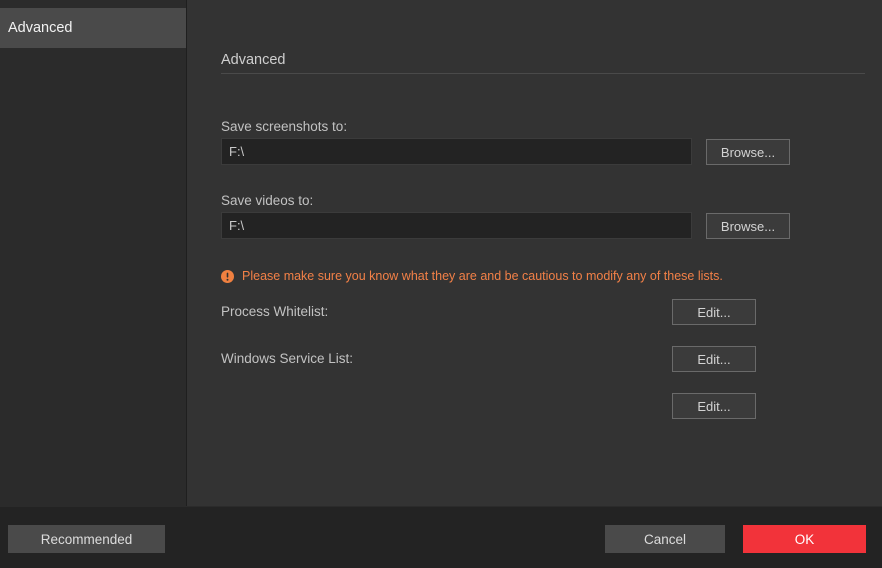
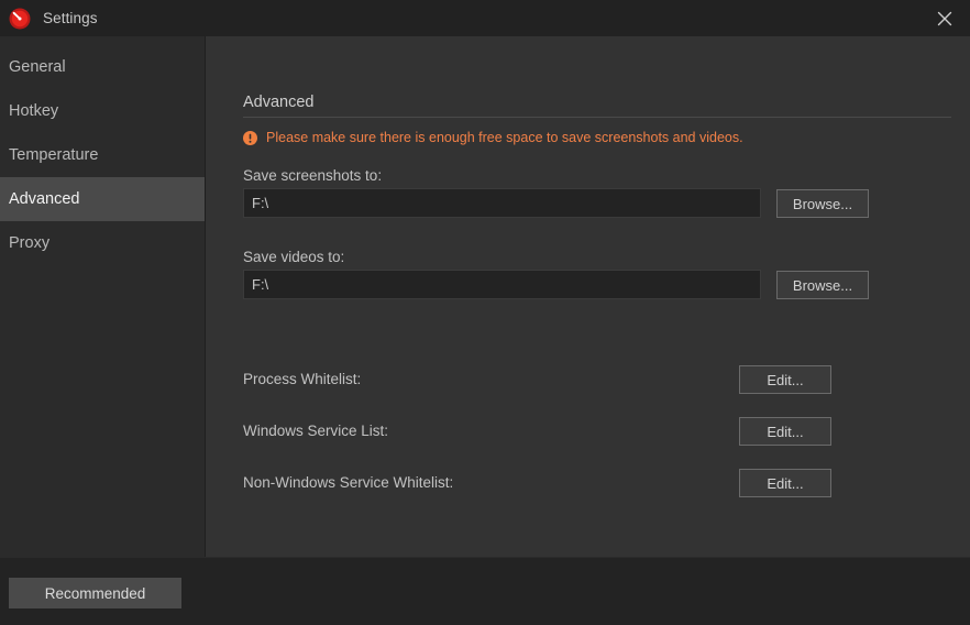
+ Settings
+ General
+ Hotkey
+ Temperature
  Advanced
+ Proxy
  Advanced
+ Please make sure there is enough free space to save screenshots and videos.
  Save screenshots to:
  F:\
  Browse...
  Save videos to:
  F:\
  Browse...
- Please make sure you know what they are and be cautious to modify any of these lists.
  Process Whitelist:
  Edit...
  Windows Service List:
  Edit...
+ Non-Windows Service Whitelist:
  Edit...
  Recommended
- Cancel
- OK
